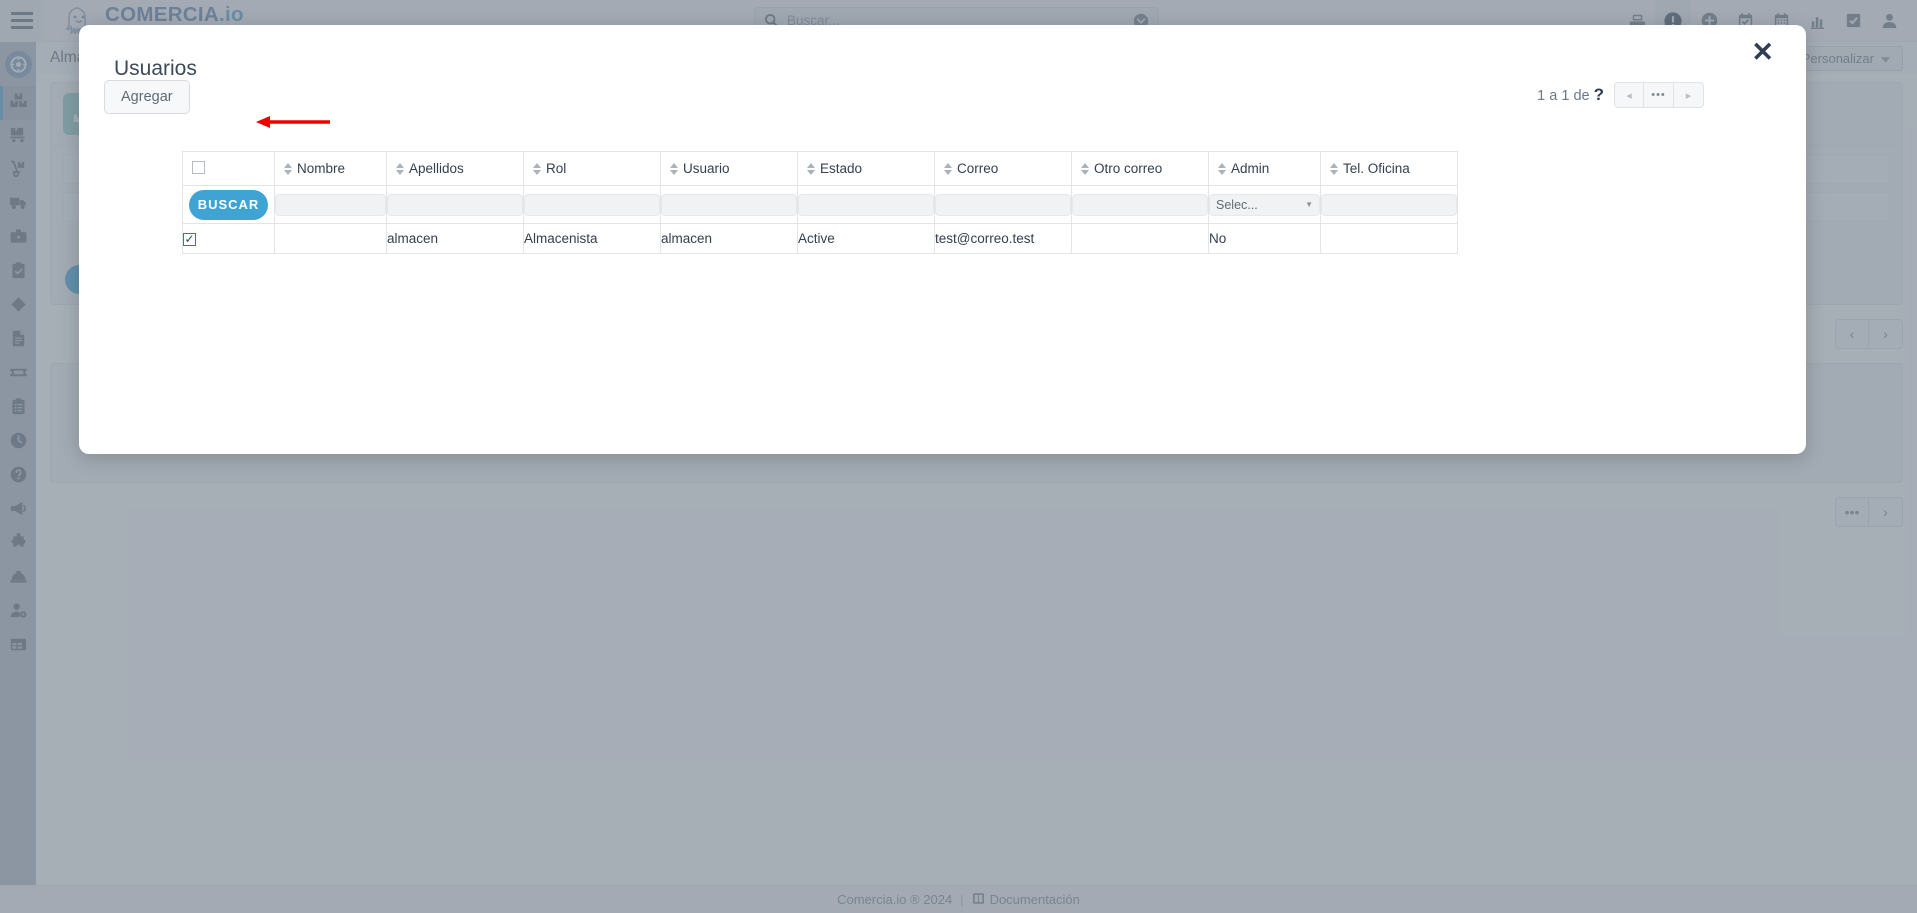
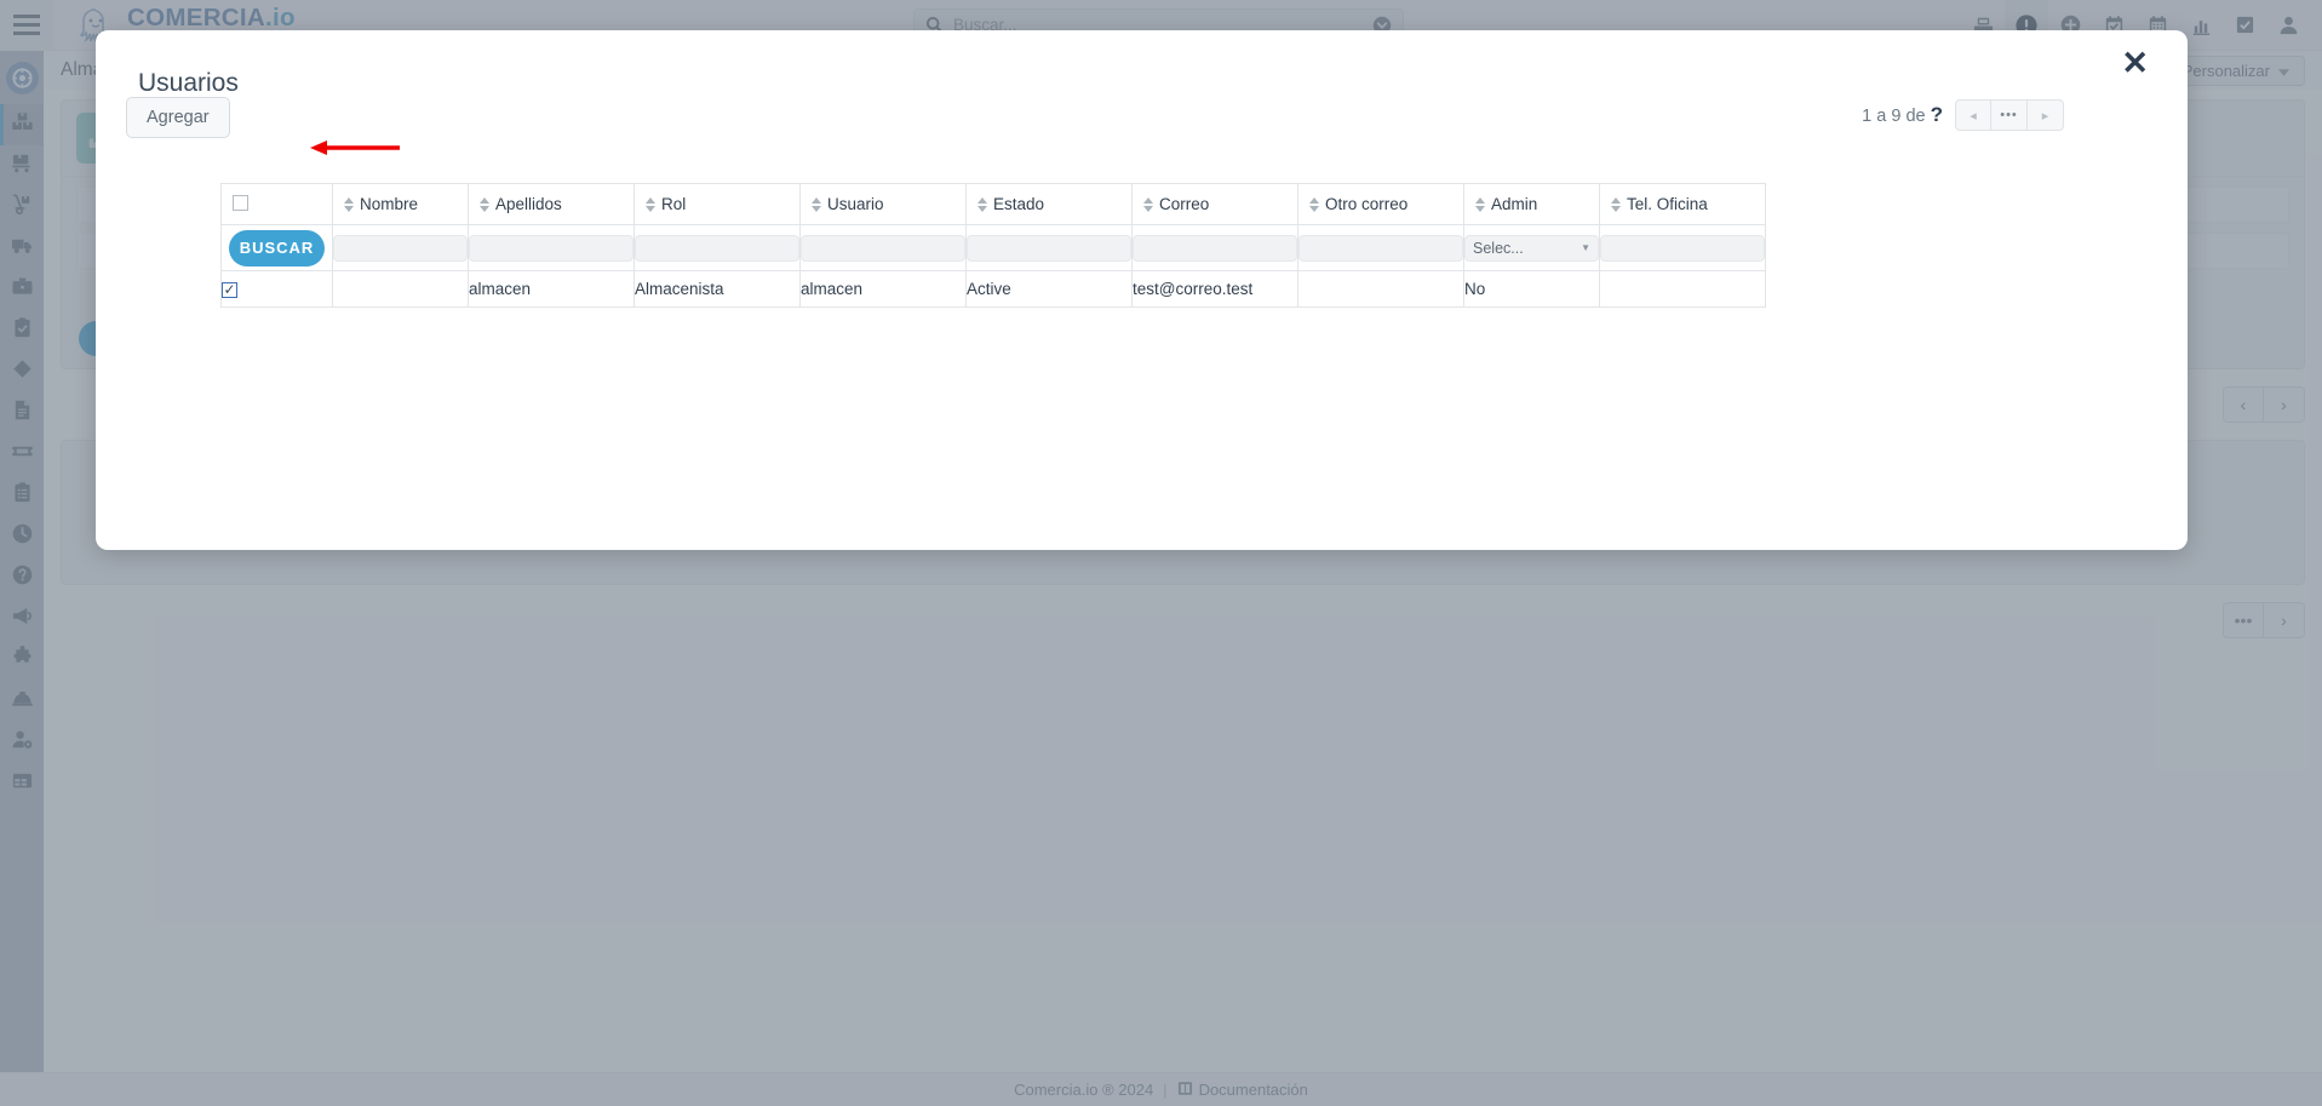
  COMERCIA.io
  Buscar...
  Personalizar
  ‹
  ›
  •••
  ›
  Comercia.io ® 2024
  Documentación
  Usuarios
  ✕
  Agregar
- 1 a 1 de ?
+ 1 a 9 de ?
  ◂
  •••
  ▸
  	Nombre	Apellidos	Rol	Usuario	Estado	Correo	Otro correo	Admin	Tel. Oficina
  BUSCAR								Selec... ▼
  ✓		almacen	Almacenista	almacen	Active	test@correo.test		No
